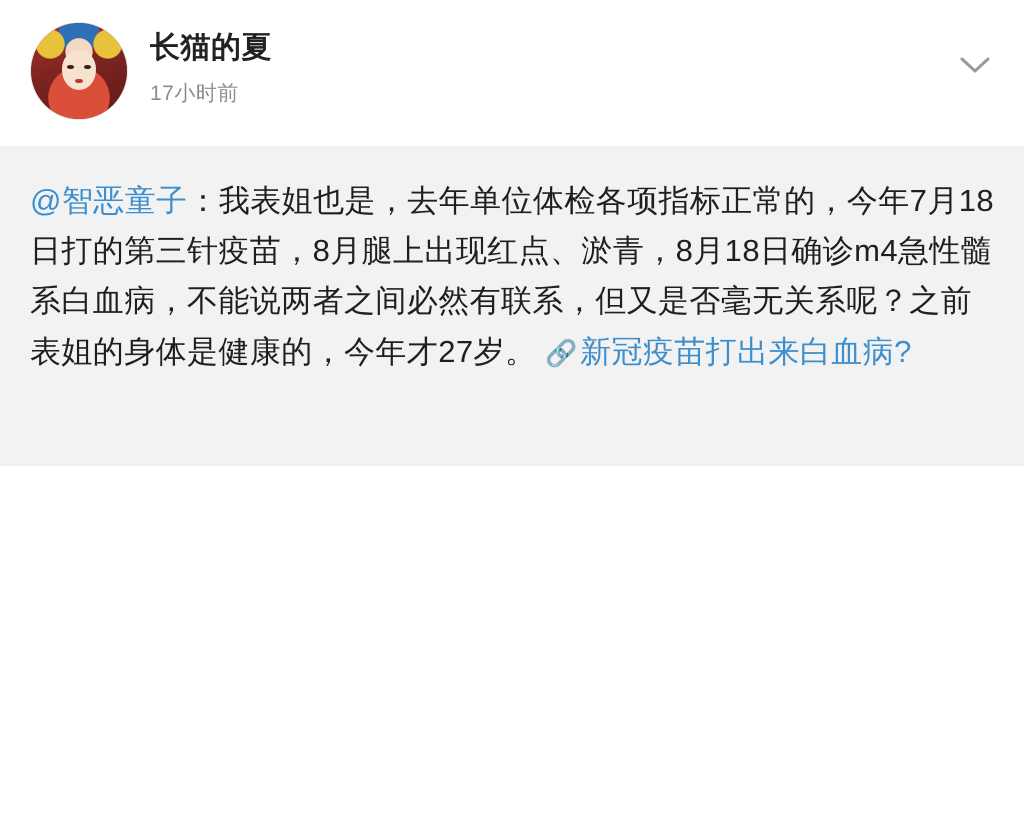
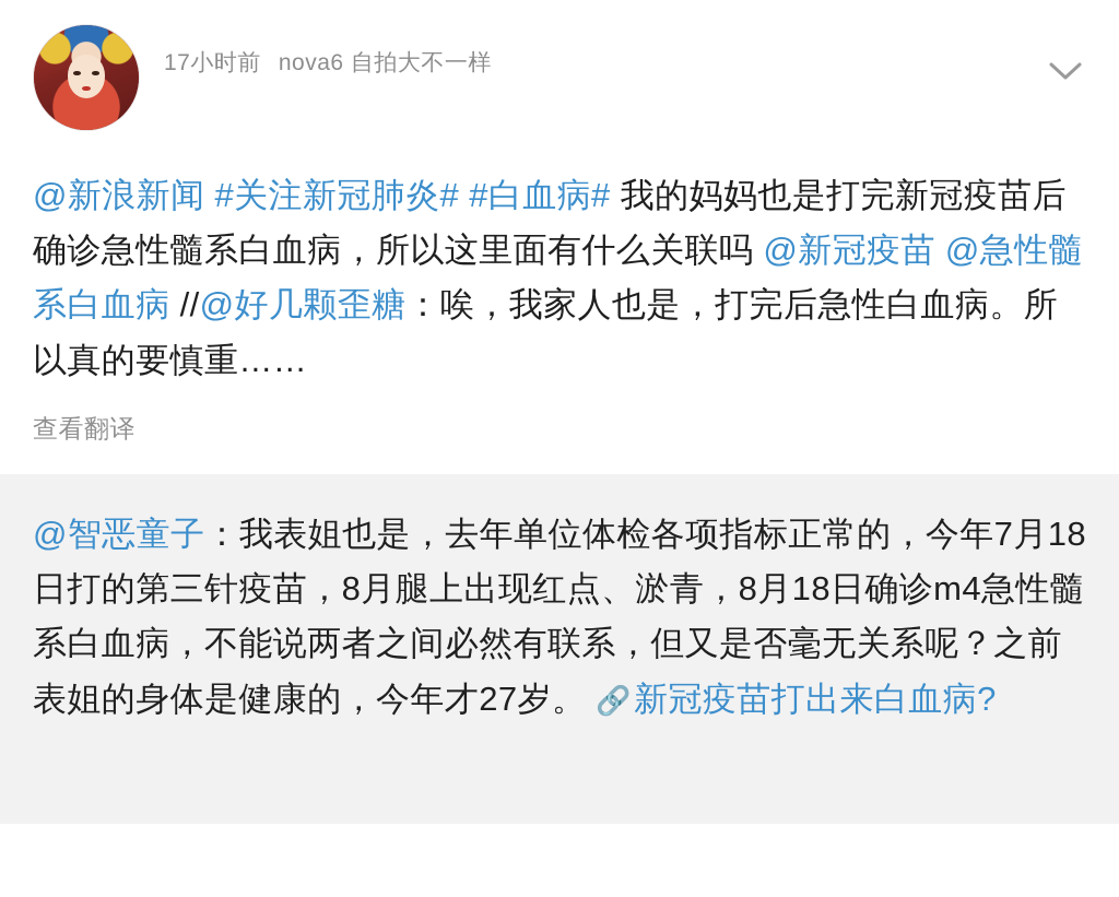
- 长猫的夏
  17小时前
+ nova6 自拍大不一样
+ @新浪新闻 #关注新冠肺炎# #白血病# 我的妈妈也是打完新冠疫苗后确诊急性髓系白血病，所以这里面有什么关联吗 @新冠疫苗 @急性髓系白血病 //@好几颗歪糖：唉，我家人也是，打完后急性白血病。所以真的要慎重……
+ 查看翻译
  @智恶童子：我表姐也是，去年单位体检各项指标正常的，今年7月18日打的第三针疫苗，8月腿上出现红点、淤青，8月18日确诊m4急性髓系白血病，不能说两者之间必然有联系，但又是否毫无关系呢？之前表姐的身体是健康的，今年才27岁。 🔗新冠疫苗打出来白血病?
